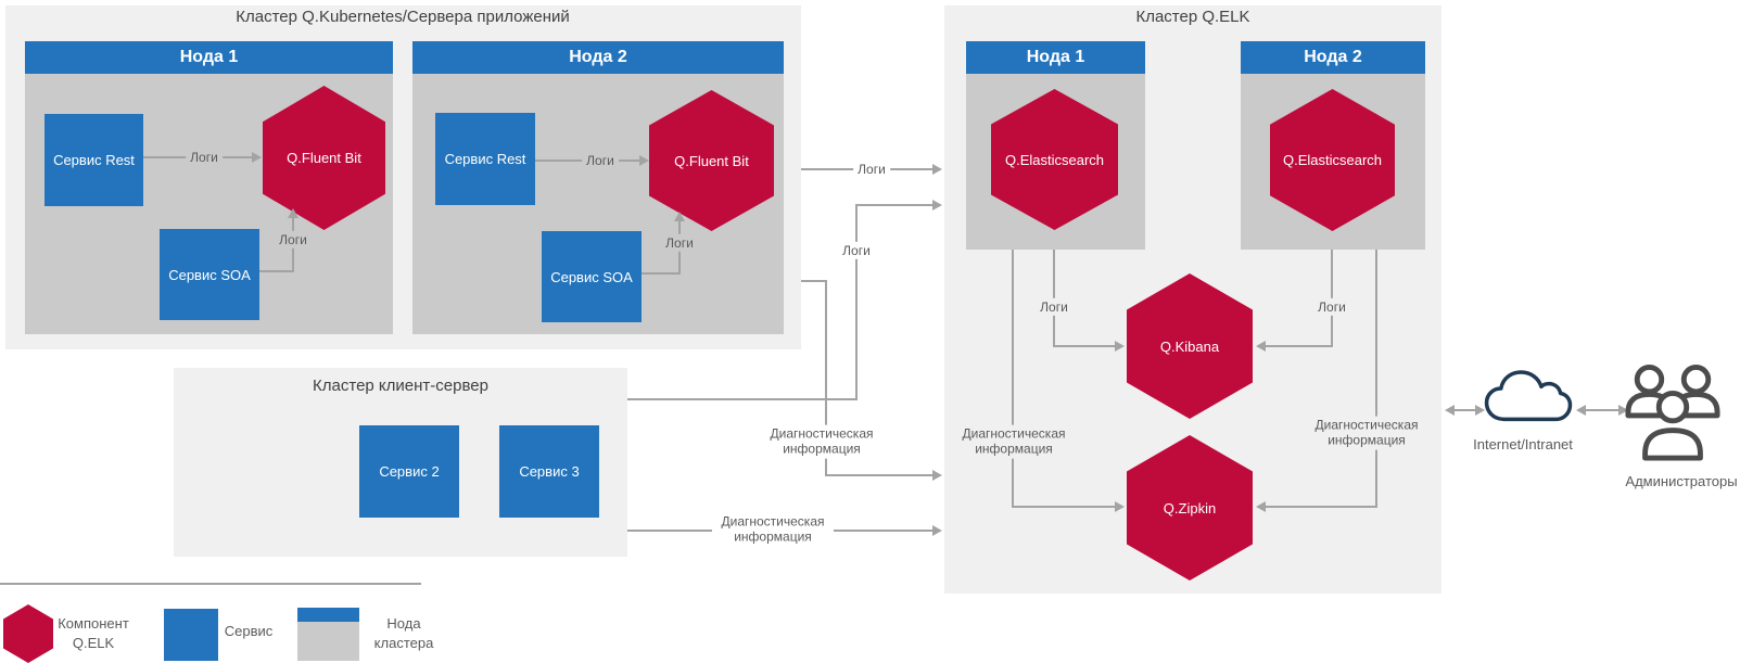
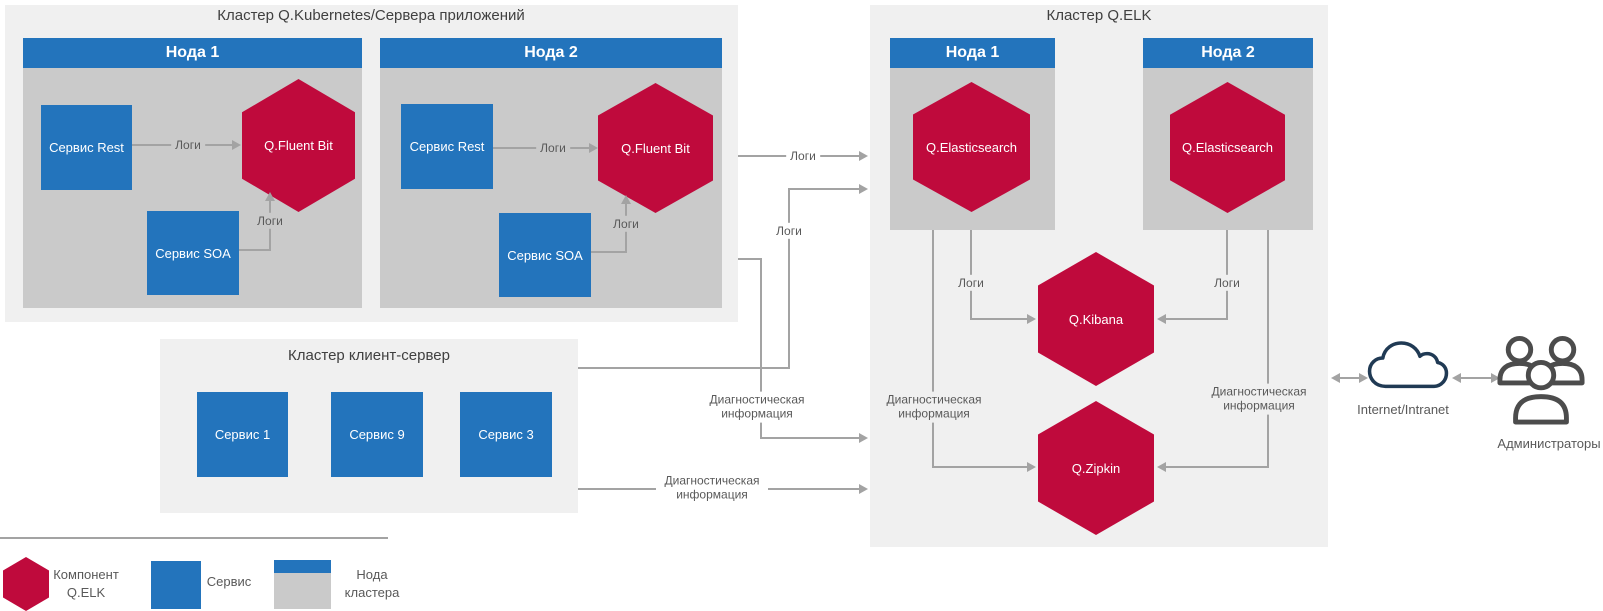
  Кластер Q.Kubernetes/Сервера приложений
  Кластер клиент-сервер
  Кластер Q.ELK
  Нода 1
  Сервис Rest
  Сервис SOA
  Q.Fluent Bit
  Логи
  Логи
  Нода 2
  Сервис Rest
  Сервис SOA
  Q.Fluent Bit
  Логи
  Логи
+ Сервис 1
- Сервис 2
+ Сервис 9
  Сервис 3
  Логи
  Диагностическая информация
  Логи
  Диагностическая информация
  Нода 1
  Q.Elasticsearch
  Нода 2
  Q.Elasticsearch
  Q.Kibana
  Q.Zipkin
  Диагностическая информация
  Логи
  Логи
  Диагностическая информация
  Internet/Intranet
  Администраторы
  Компонент Q.ELK
  Сервис
  Нода кластера
